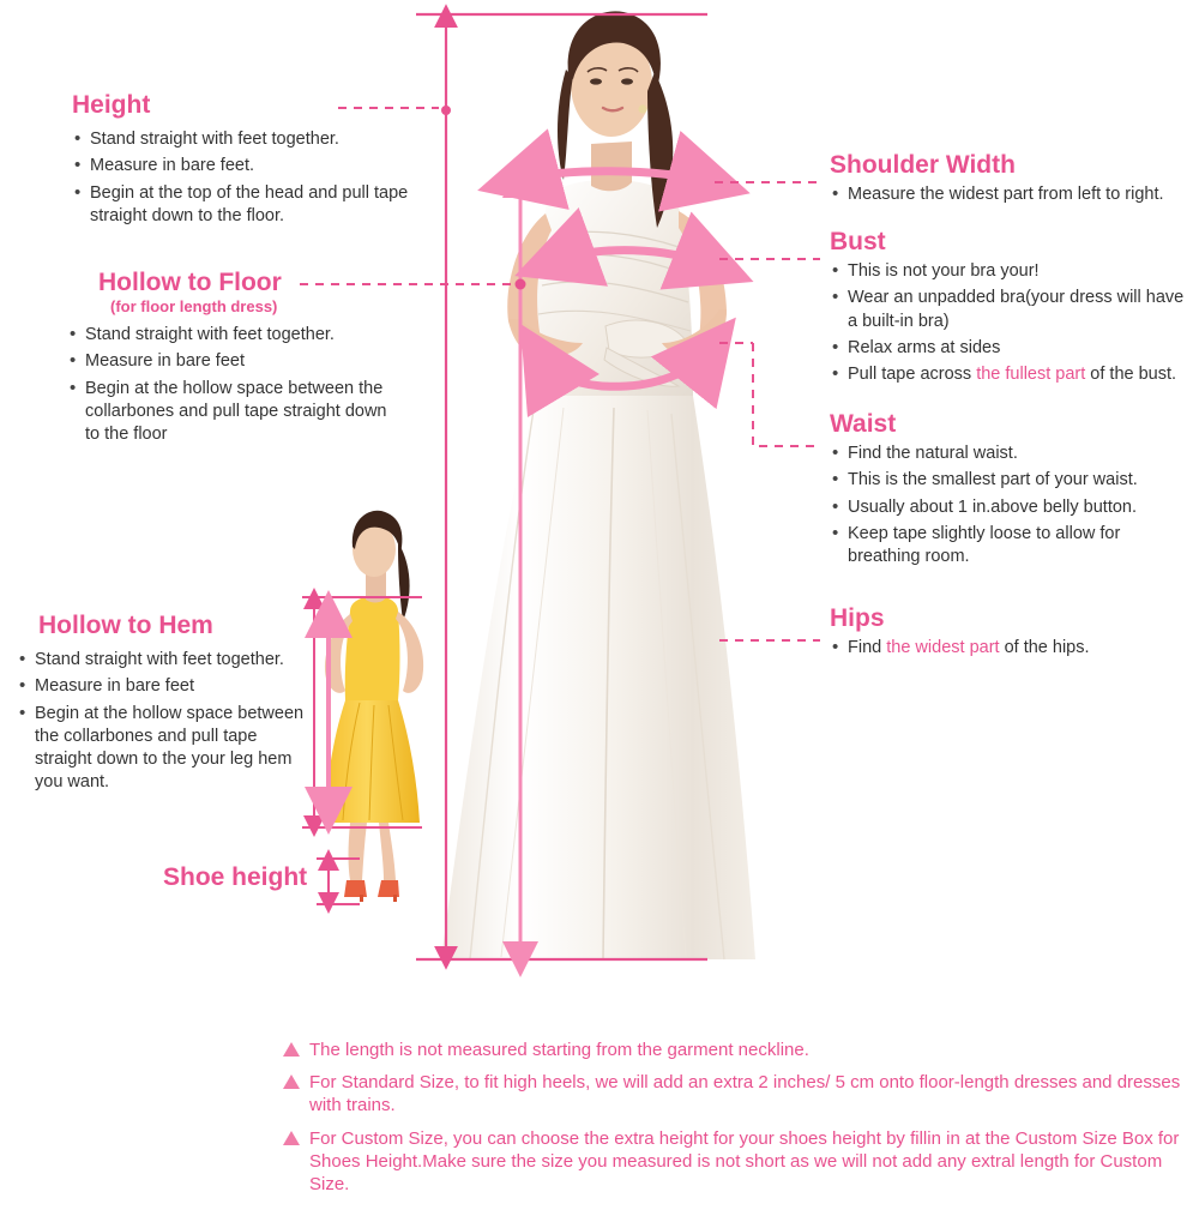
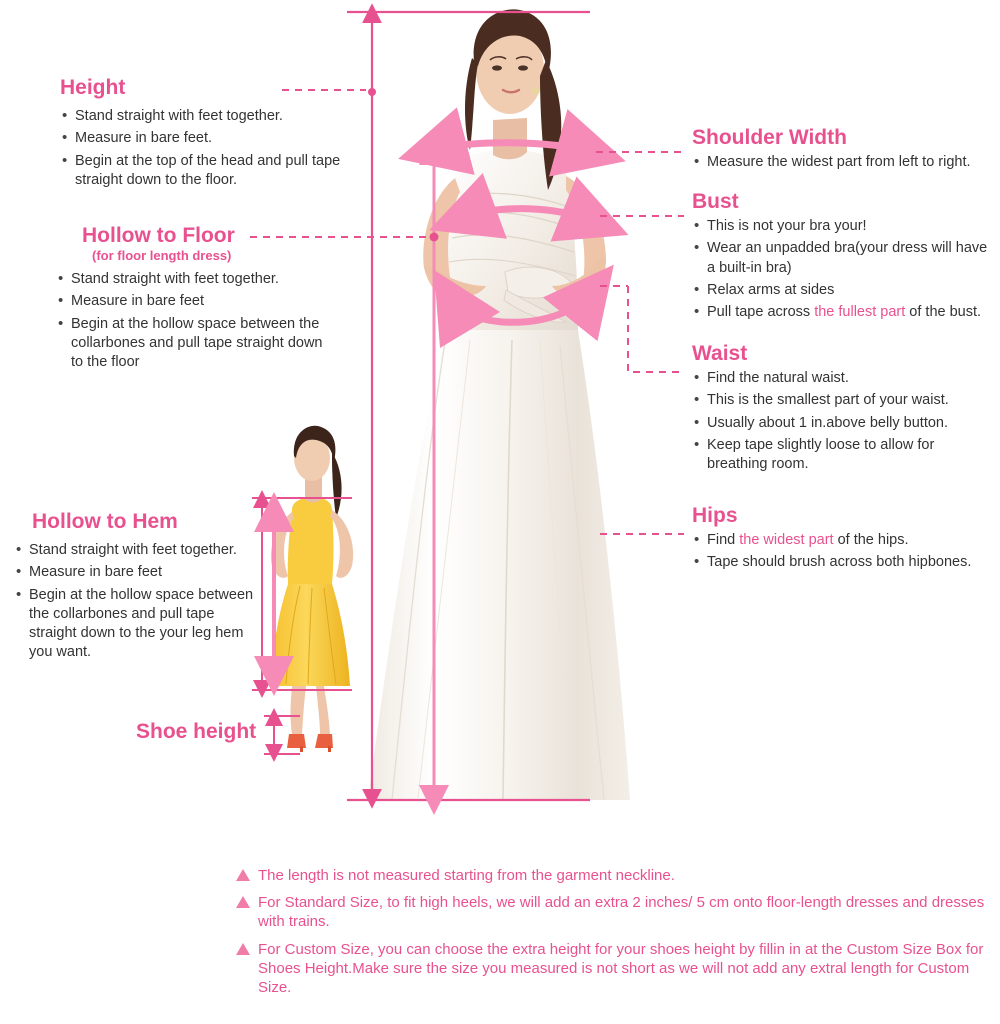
  Height
  Stand straight with feet together.
  Measure in bare feet.
  Begin at the top of the head and pull tape straight down to the floor.
  Hollow to Floor
  (for floor length dress)
  Stand straight with feet together.
  Measure in bare feet
  Begin at the hollow space between the collarbones and pull tape straight down to the floor
  Hollow to Hem
  Stand straight with feet together.
  Measure in bare feet
  Begin at the hollow space between the collarbones and pull tape straight down to the your leg hem you want.
  Shoe height
  Shoulder Width
  Measure the widest part from left to right.
  Bust
  This is not your bra your!
  Wear an unpadded bra(your dress will have a built-in bra)
  Relax arms at sides
  Pull tape across the fullest part of the bust.
  Waist
  Find the natural waist.
  This is the smallest part of your waist.
  Usually about 1 in.above belly button.
  Keep tape slightly loose to allow for breathing room.
  Hips
  Find the widest part of the hips.
+ Tape should brush across both hipbones.
  The length is not measured starting from the garment neckline.
  For Standard Size, to fit high heels, we will add an extra 2 inches/ 5 cm onto floor-length dresses and dresses with trains.
  For Custom Size, you can choose the extra height for your shoes height by fillin in at the Custom Size Box for Shoes Height.Make sure the size you measured is not short as we will not add any extral length for Custom Size.
